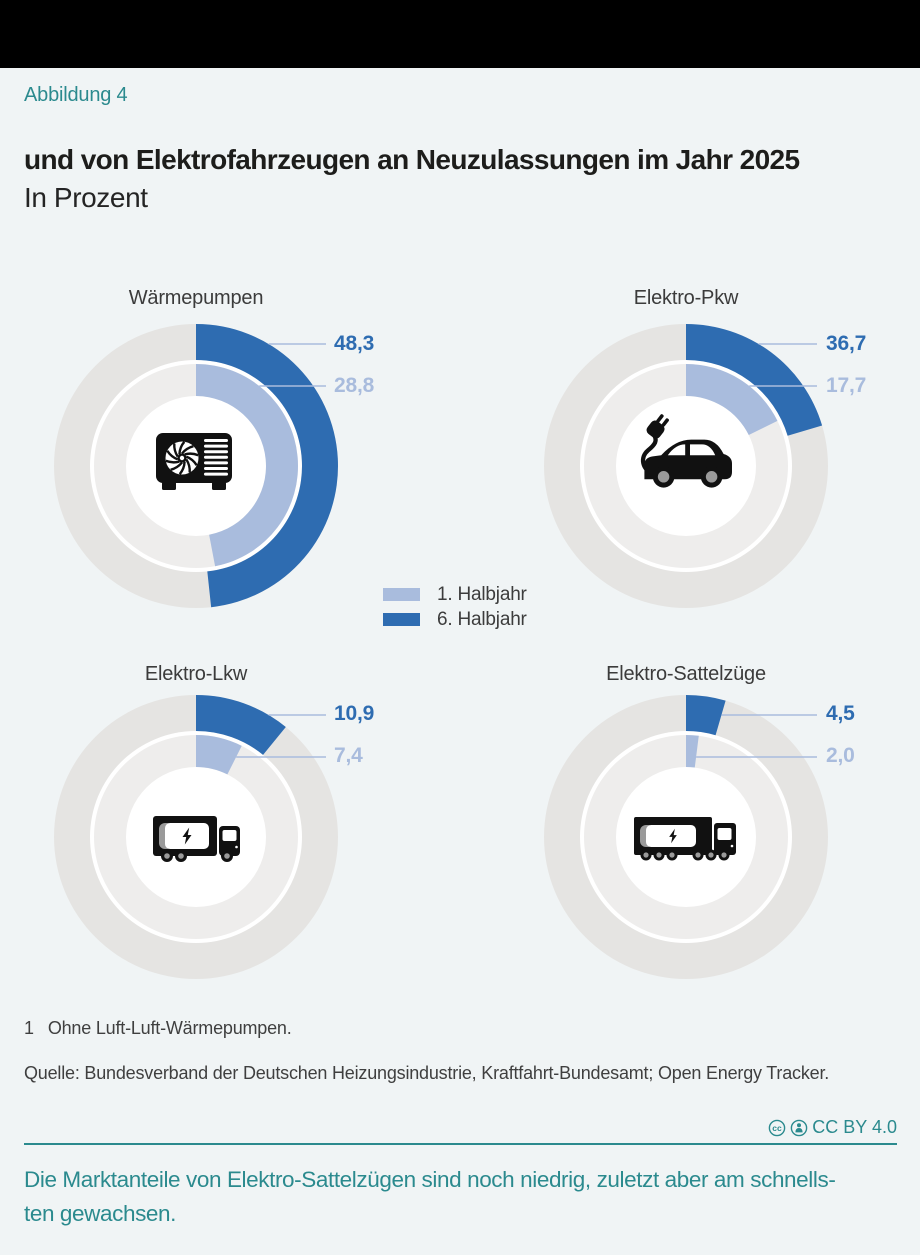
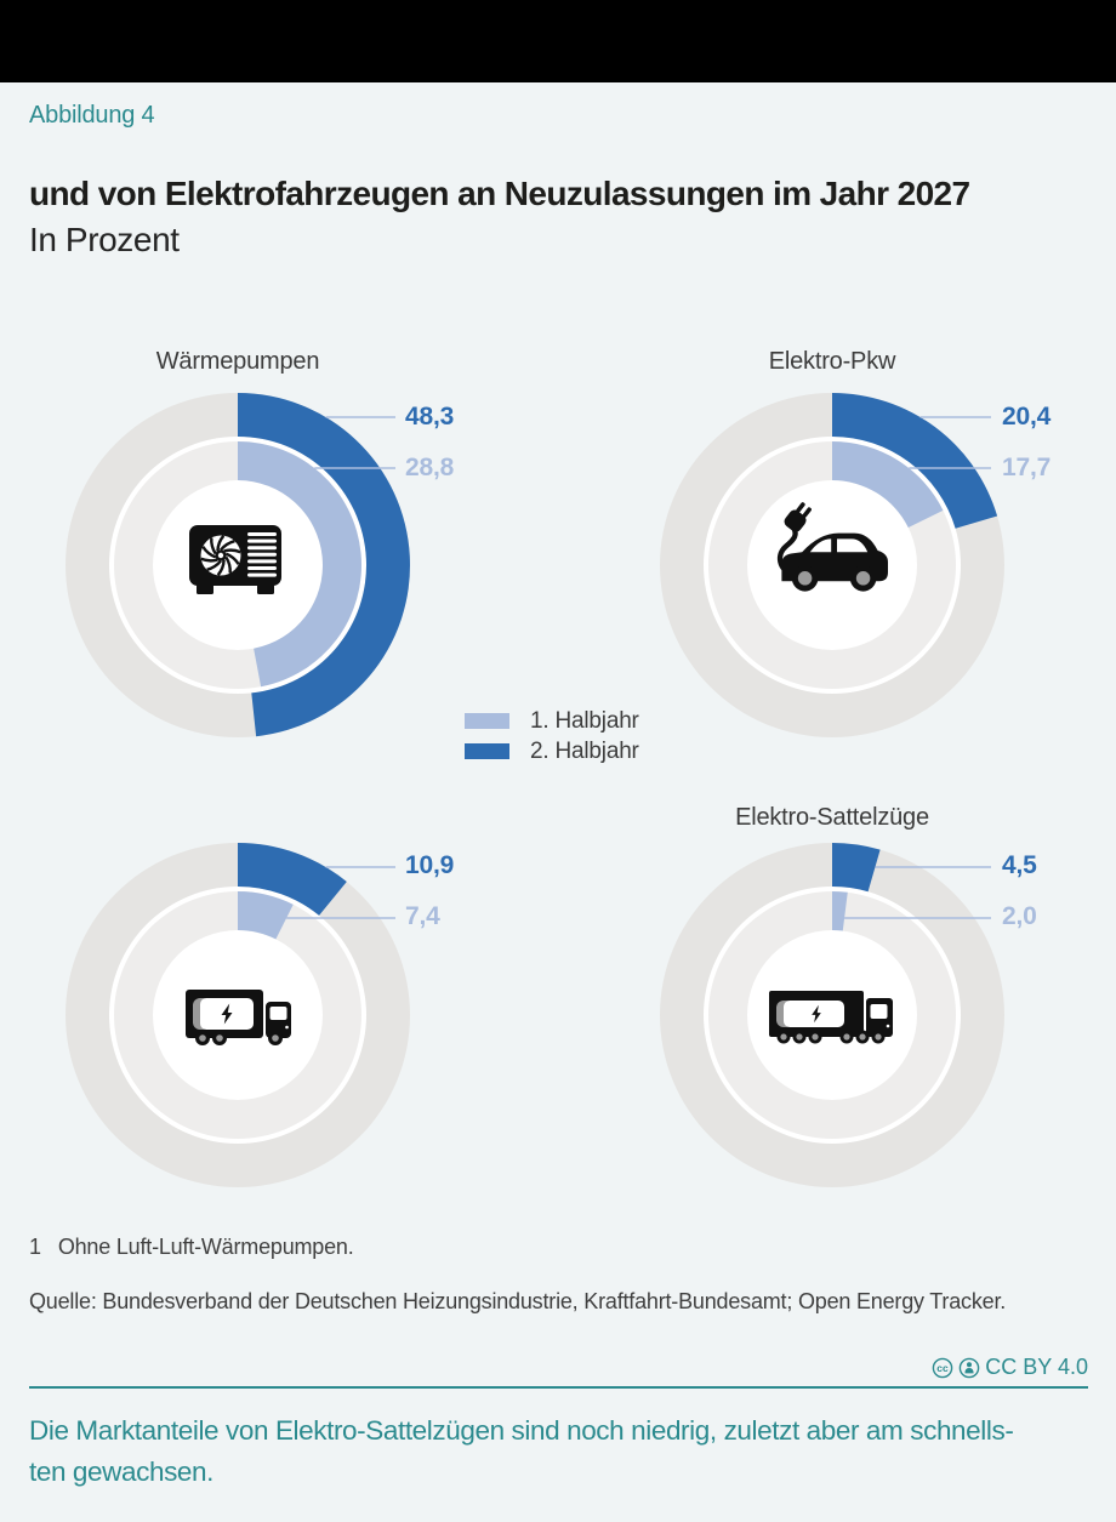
  Abbildung 4
- und von Elektrofahrzeugen an Neuzulassungen im Jahr 2025
+ und von Elektrofahrzeugen an Neuzulassungen im Jahr 2027
  In Prozent
  Wärmepumpen
  48,3
  28,8
  Elektro-Pkw
- 36,7
+ 20,4
  17,7
- Elektro-Lkw
  10,9
  7,4
  Elektro-Sattelzüge
  4,5
  2,0
  1. Halbjahr
- 6. Halbjahr
+ 2. Halbjahr
  1 Ohne Luft-Luft-Wärmepumpen.
  Quelle: Bundesverband der Deutschen Heizungsindustrie, Kraftfahrt-Bundesamt; Open Energy Tracker.
  cc
  CC BY 4.0
  Die Marktanteile von Elektro-Sattelzügen sind noch niedrig, zuletzt aber am schnells-
  ten gewachsen.
